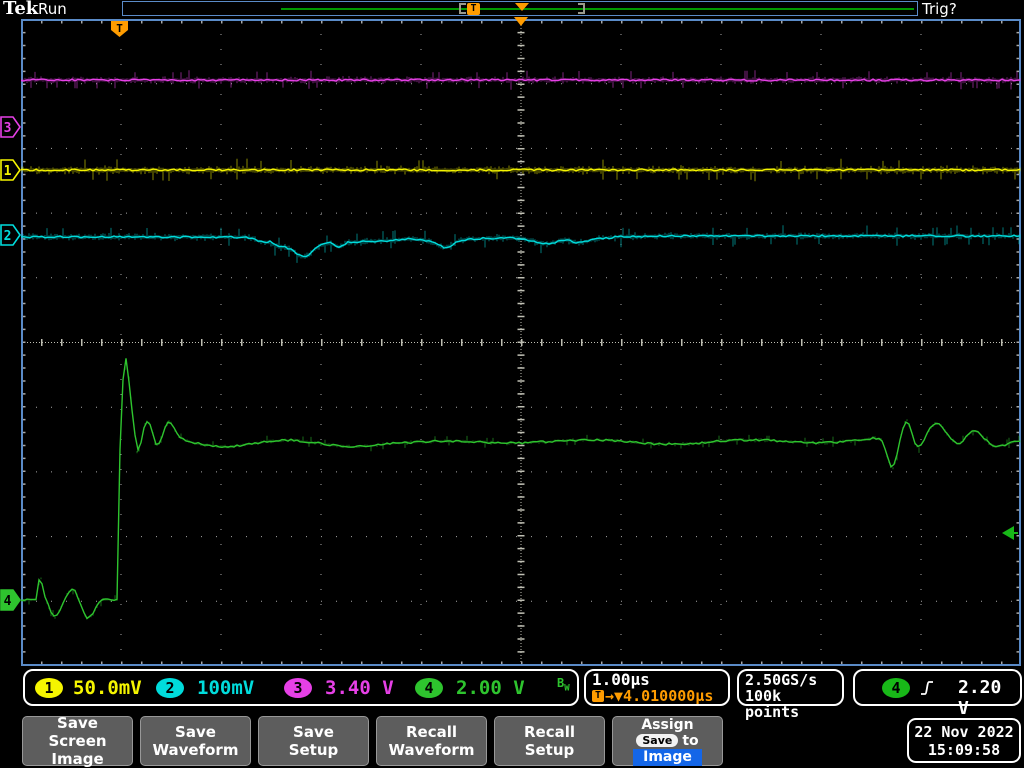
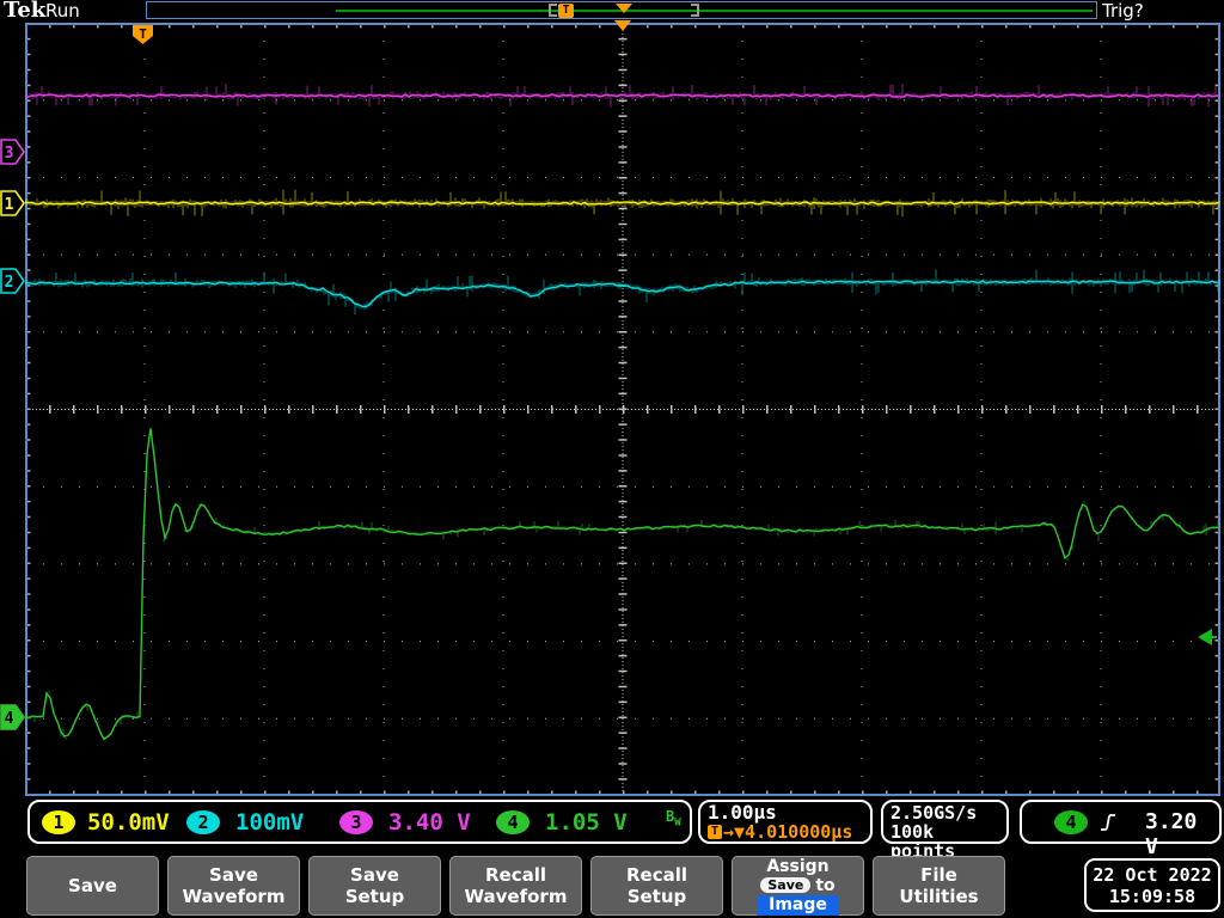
  Tek
  Run
  T
  Trig?
  T
  1
  2
  3
  4
  1
  50.0mV
  2
  100mV
  3
  3.40 V
  4
- 2.00 V
+ 1.05 V
  BW
  1.00µs
  T
  →▼4.010000µs
  2.50GS/s
  100k points
  4
- 2.20 V
+ 3.20 V
  Save
- Screen Image
  Save
  Waveform
  Save
  Setup
  Recall
  Waveform
  Recall
  Setup
  Assign
  Save
  to
  Image
+ File
+ Utilities
- 22 Nov 2022
+ 22 Oct 2022
  15:09:58
